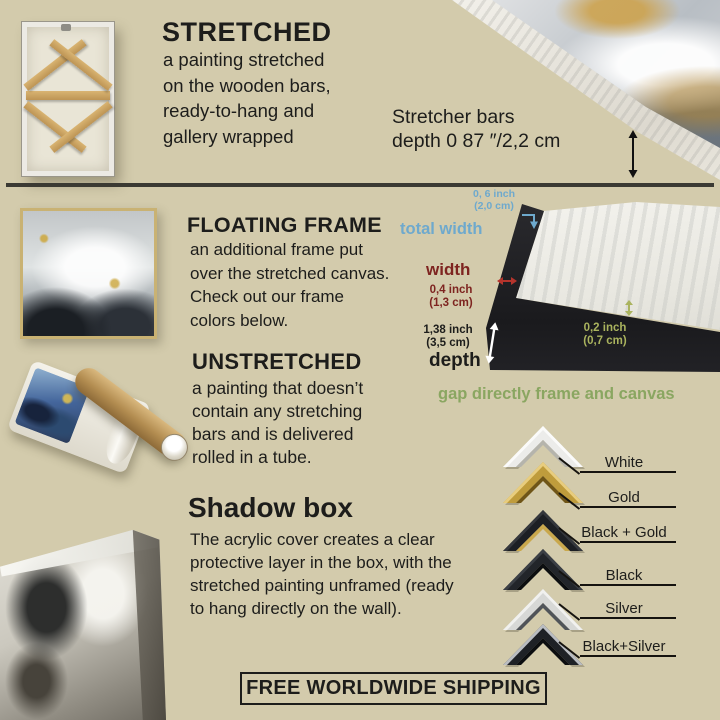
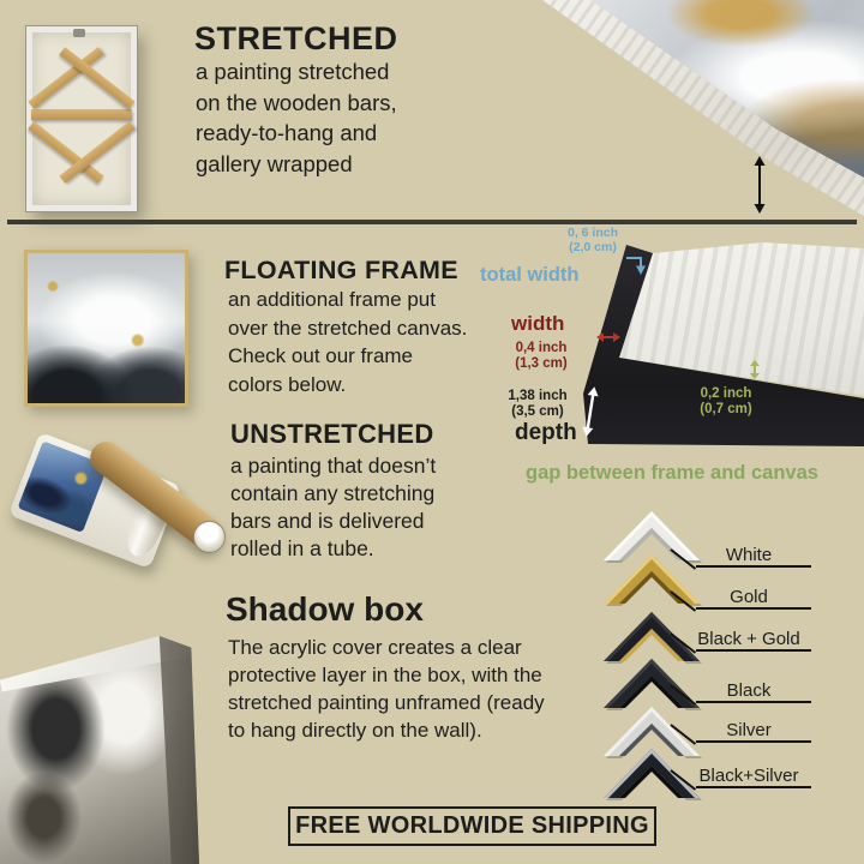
  STRETCHED
  a painting stretched
  on the wooden bars,
  ready-to-hang and
  gallery wrapped
- Stretcher bars
- depth 0 87 ″/2,2 cm
  FLOATING FRAME
  an additional frame put
  over the stretched canvas.
  Check out our frame
  colors below.
  0, 6 inch
  (2,0 cm)
  total width
  width
  0,4 inch
  (1,3 cm)
  1,38 inch
  (3,5 cm)
  depth
  0,2 inch
  (0,7 cm)
- gap directly frame and canvas
+ gap between frame and canvas
  UNSTRETCHED
  a painting that doesn’t
  contain any stretching
  bars and is delivered
  rolled in a tube.
  Shadow box
  The acrylic cover creates a clear
  protective layer in the box, with the
  stretched painting unframed (ready
  to hang directly on the wall).
  White
  Gold
  Black + Gold
  Black
  Silver
  Black+Silver
  FREE WORLDWIDE SHIPPING
